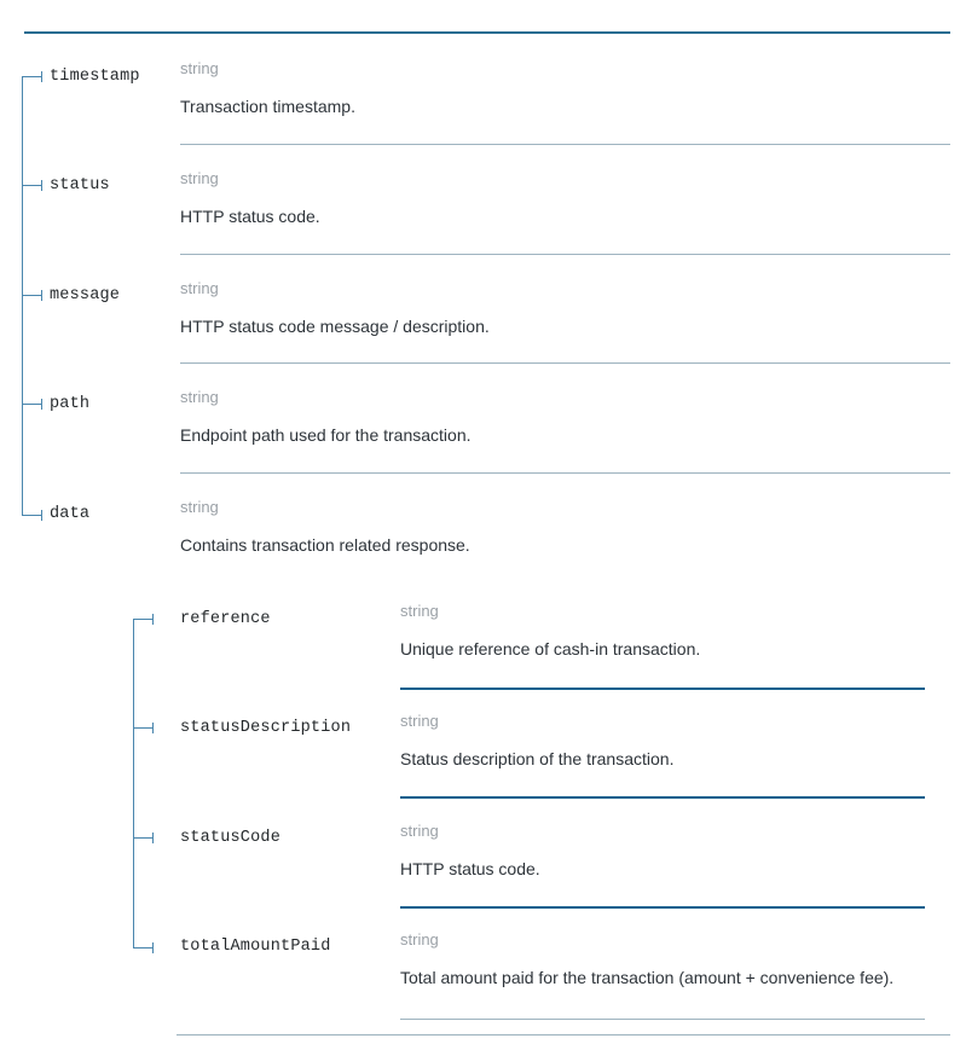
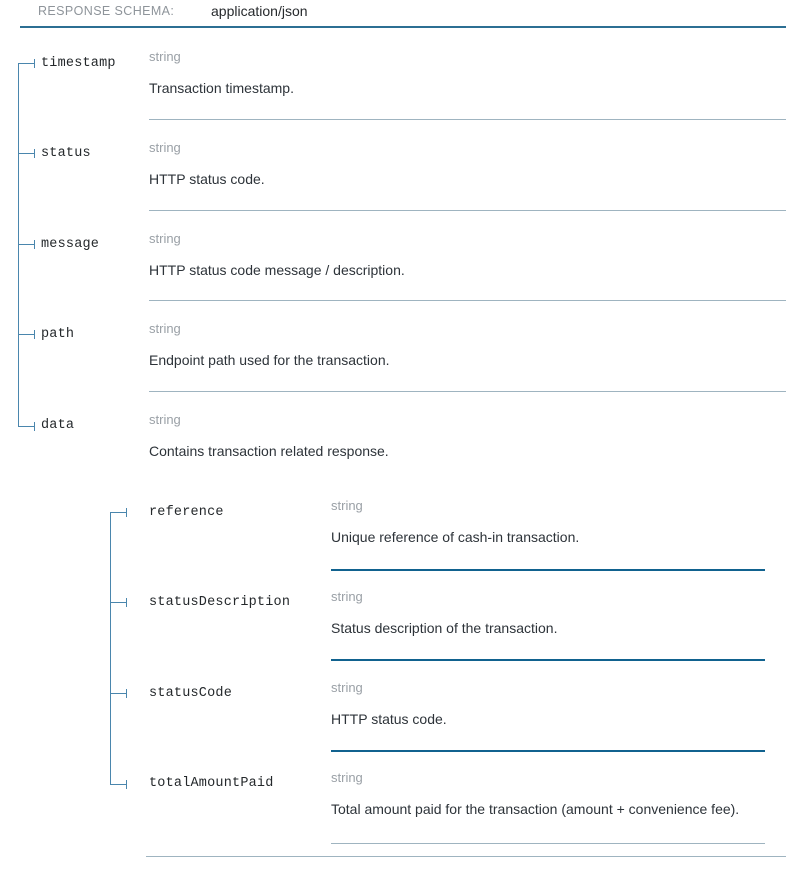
+ RESPONSE SCHEMA:
+ application/json
  timestamp
  string
  Transaction timestamp.
  status
  string
  HTTP status code.
  message
  string
  HTTP status code message / description.
  path
  string
  Endpoint path used for the transaction.
  data
  string
  Contains transaction related response.
  reference
  string
  Unique reference of cash-in transaction.
  statusDescription
  string
  Status description of the transaction.
  statusCode
  string
  HTTP status code.
  totalAmountPaid
  string
  Total amount paid for the transaction (amount + convenience fee).
